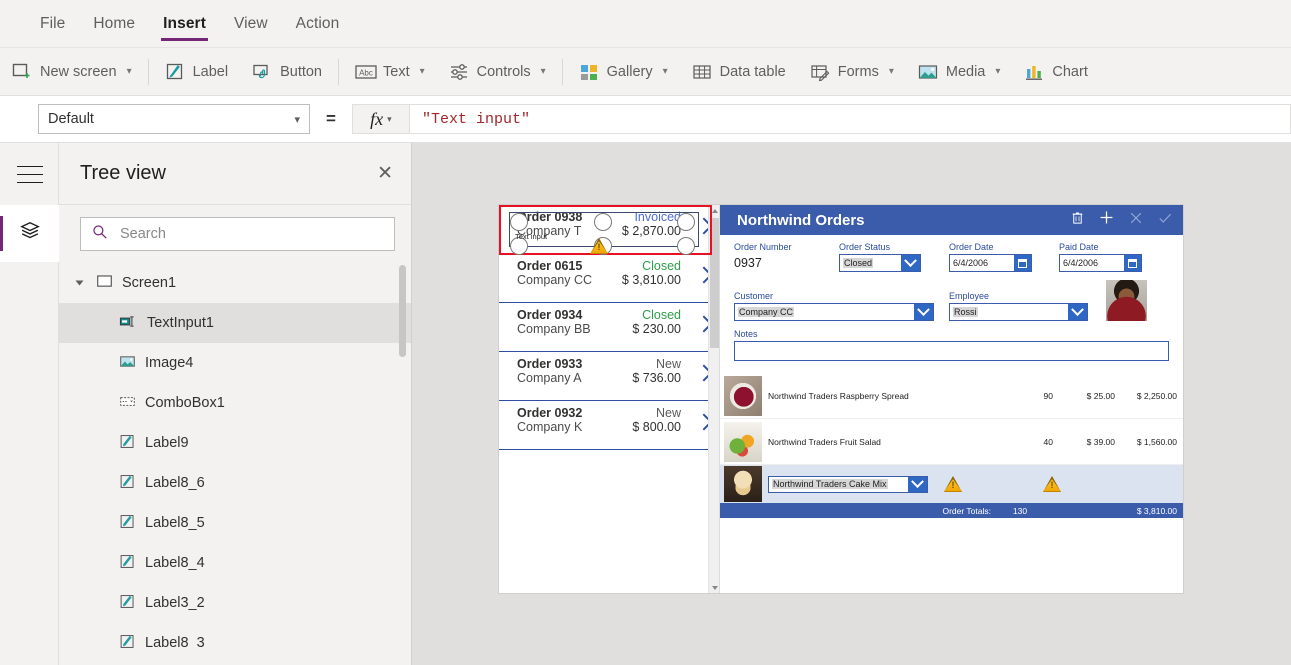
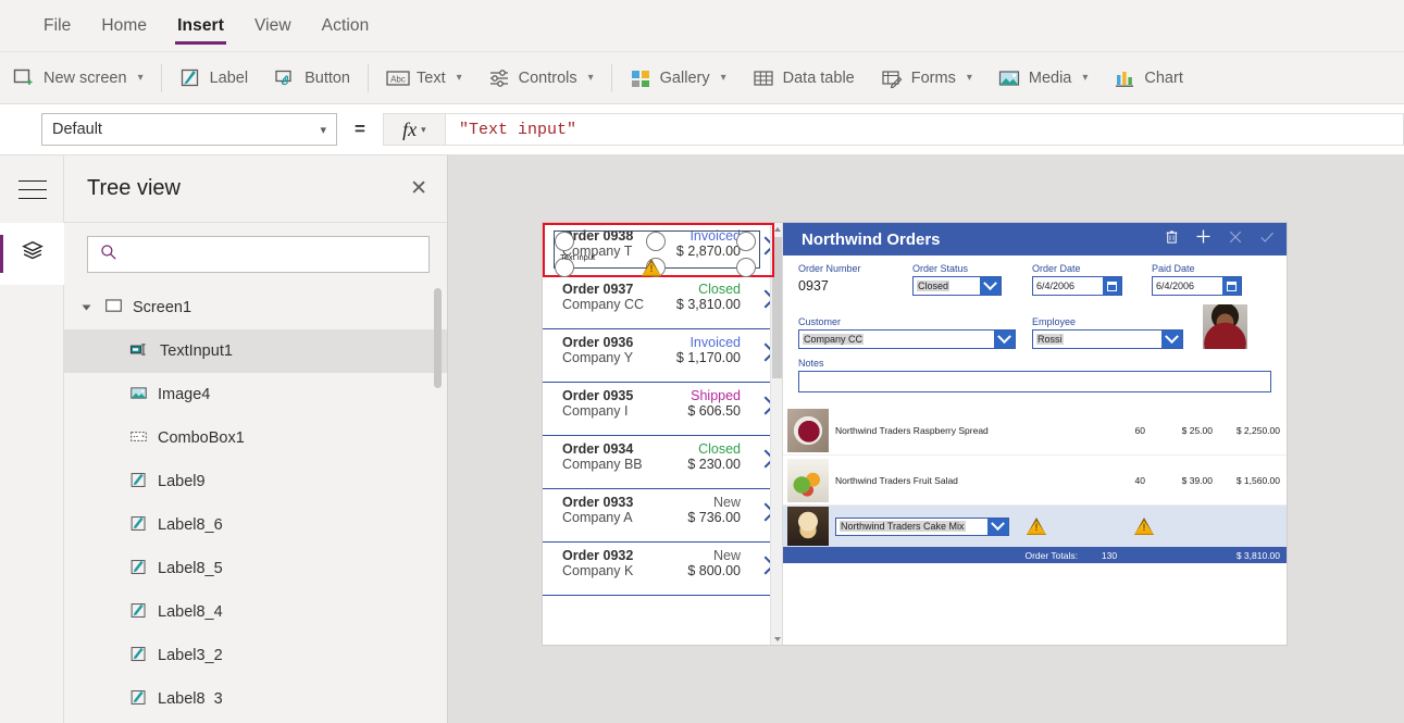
  File
  Home
  Insert
  View
  Action
  New screen
  ▾
  Label
  Button
  Abc
  Text
  ▾
  Controls
  ▾
  Gallery
  ▾
  Data table
  Forms
  ▾
  Media
  ▾
  Chart
  Default
  ▾
  =
  fx
  ▾
  "Text input"
  Tree view
  ✕
- Search
  Screen1
  TextInput1
  Image4
  ComboBox1
  Label9
  Label8_6
  Label8_5
  Label8_4
  Label3_2
  Label8_3
  rder 0938
  Invoice
  Company T
  $ 2,870.00
  Text input
- Order 0615
+ Order 0937
  Closed
  Company CC
  $ 3,810.00
+ Order 0936
+ Invoiced
+ Company Y
+ $ 1,170.00
+ Order 0935
+ Shipped
+ Company I
+ $ 606.50
  Order 0934
  Closed
  Company BB
  $ 230.00
  Order 0933
  New
  Company A
  $ 736.00
  Order 0932
  New
  Company K
  $ 800.00
  Northwind Orders
  Order Number
  0937
  Order Status
  Closed
  Order Date
  6/4/2006
  Paid Date
  6/4/2006
  Customer
  Company CC
  Employee
  Rossi
  Notes
  Northwind Traders Raspberry Spread
- 90
+ 60
  $ 25.00
  $ 2,250.00
  Northwind Traders Fruit Salad
  40
  $ 39.00
  $ 1,560.00
  Northwind Traders Cake Mix
  Order Totals:
  130
  $ 3,810.00
